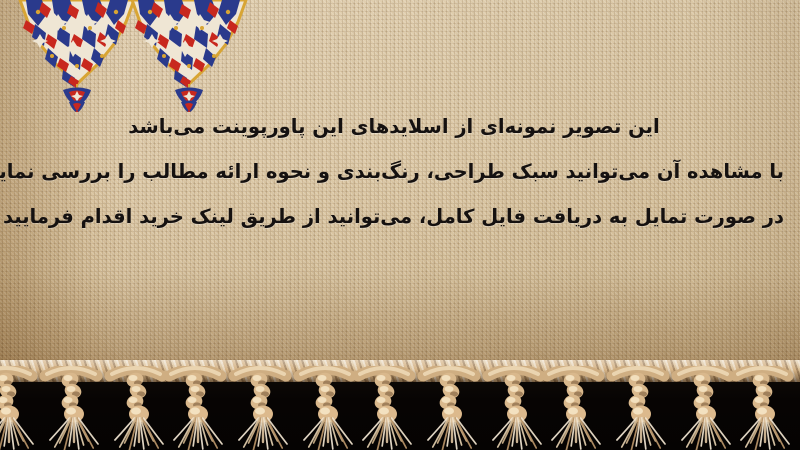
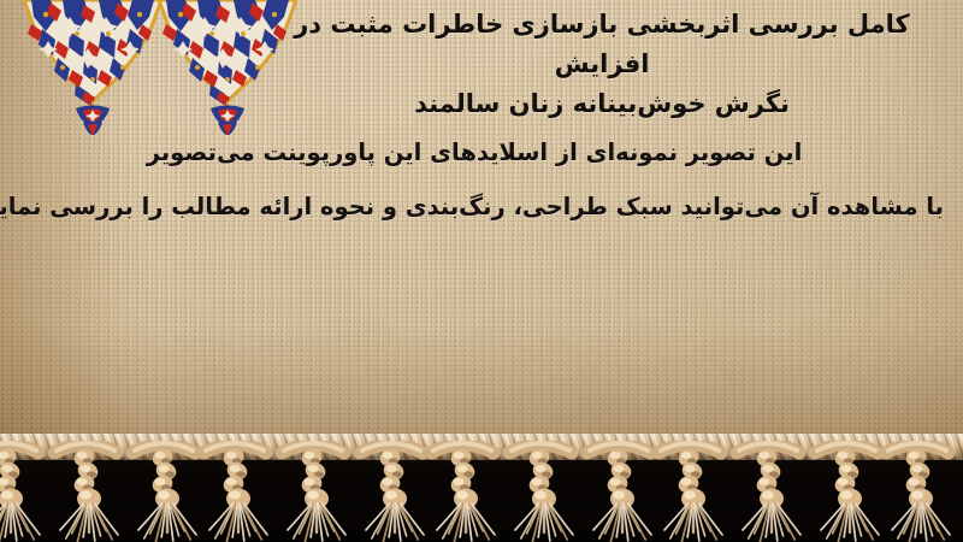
+ کامل بررسی اثربخشی بازسازی خاطرات مثبت در افزایش
+ نگرش خوش‌بینانه زنان سالمند
- این تصویر نمونه‌ای از اسلایدهای این پاورپوینت می‌باشد
+ این تصویر نمونه‌ای از اسلایدهای این پاورپوینت می‌تصویر
  با مشاهده آن می‌توانید سبک طراحی، رنگ‌بندی و نحوه ارائه مطالب را بررسی نمای
- در صورت تمایل به دریافت فایل کامل، می‌توانید از طریق لینک خرید اقدام فرمایید
